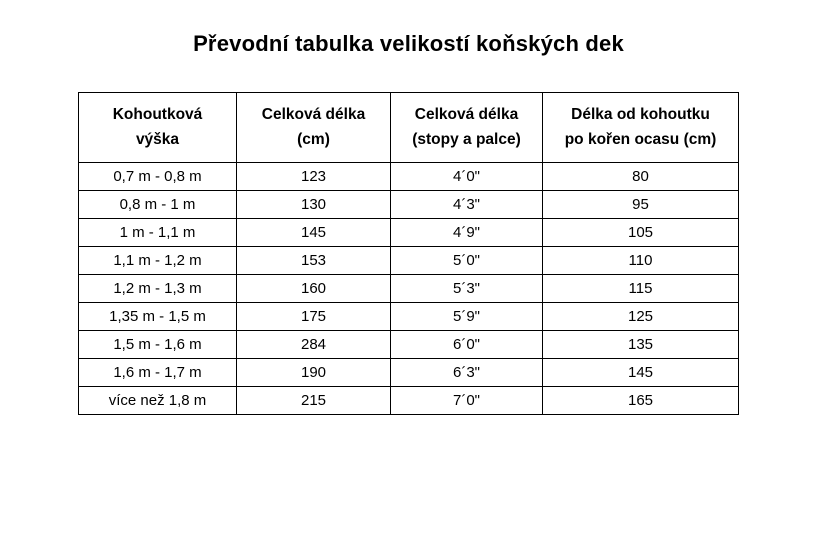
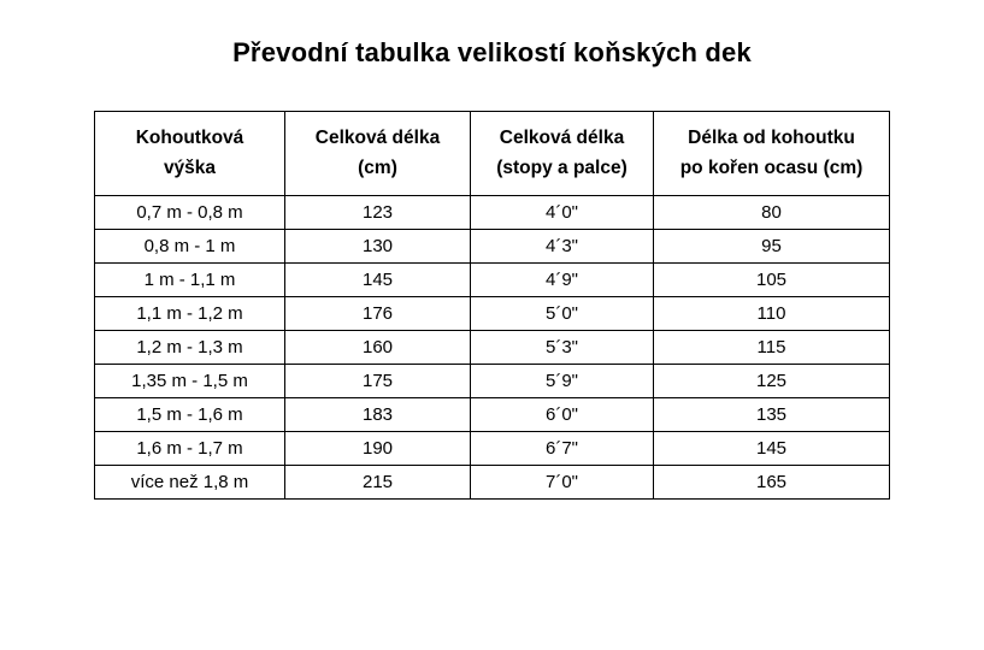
  Převodní tabulka velikostí koňských dek
  Kohoutková výška	Celková délka (cm)	Celková délka (stopy a palce)	Délka od kohoutku po kořen ocasu (cm)
  0,7 m - 0,8 m	123	4´0"	80
  0,8 m - 1 m	130	4´3"	95
  1 m - 1,1 m	145	4´9"	105
- 1,1 m - 1,2 m	153	5´0"	110
+ 1,1 m - 1,2 m	176	5´0"	110
  1,2 m - 1,3 m	160	5´3"	115
  1,35 m - 1,5 m	175	5´9"	125
- 1,5 m - 1,6 m	284	6´0"	135
+ 1,5 m - 1,6 m	183	6´0"	135
- 1,6 m - 1,7 m	190	6´3"	145
+ 1,6 m - 1,7 m	190	6´7"	145
  více než 1,8 m	215	7´0"	165
